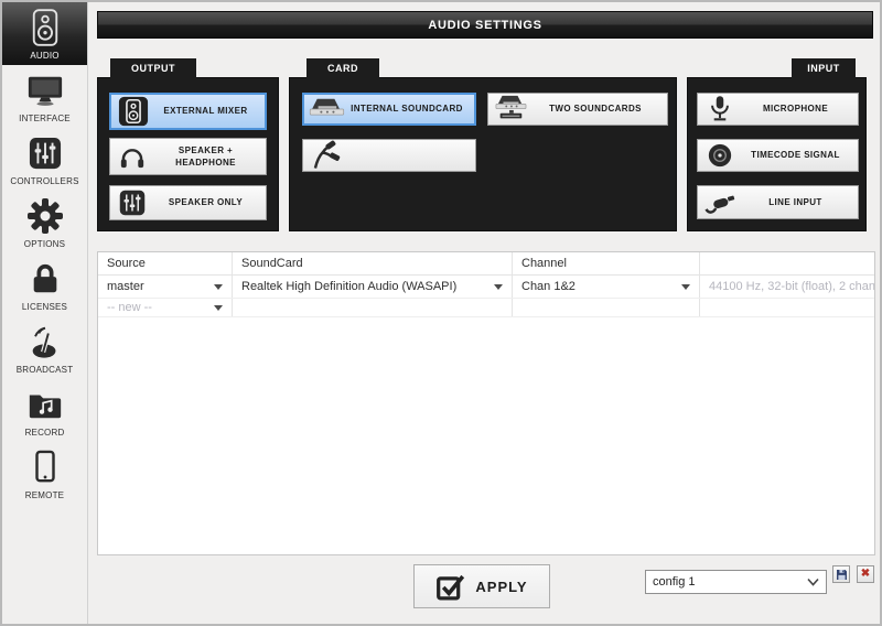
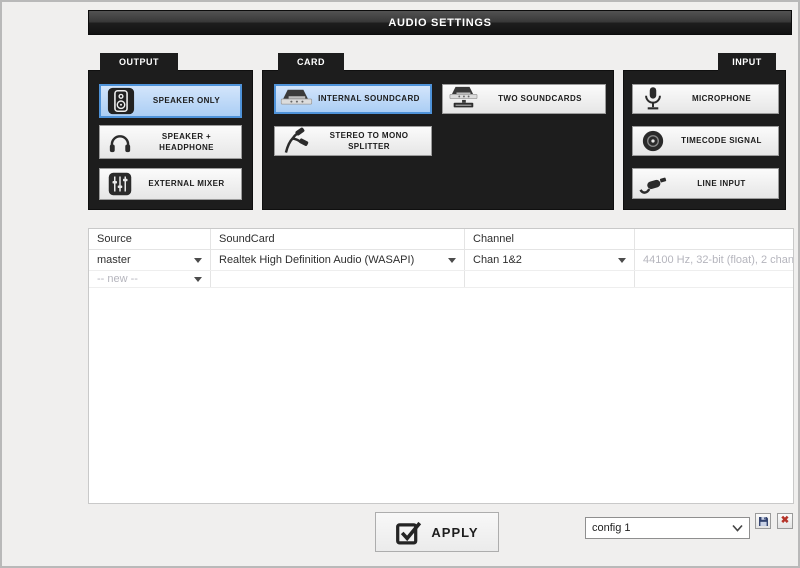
- AUDIO
- INTERFACE
- CONTROLLERS
- OPTIONS
- LICENSES
- BROADCAST
- RECORD
- REMOTE
  AUDIO SETTINGS
  OUTPUT
  CARD
  INPUT
- EXTERNAL MIXER
+ SPEAKER ONLY
  SPEAKER + HEADPHONE
- SPEAKER ONLY
+ EXTERNAL MIXER
  INTERNAL SOUNDCARD
  TWO SOUNDCARDS
+ STEREO TO MONO SPLITTER
  MICROPHONE
  TIMECODE SIGNAL
  LINE INPUT
  Source
  SoundCard
  Channel
  master
  Realtek High Definition Audio (WASAPI)
  Chan 1&2
  44100 Hz, 32-bit (float), 2 chan
  -- new --
  APPLY
  config 1
  ✖
